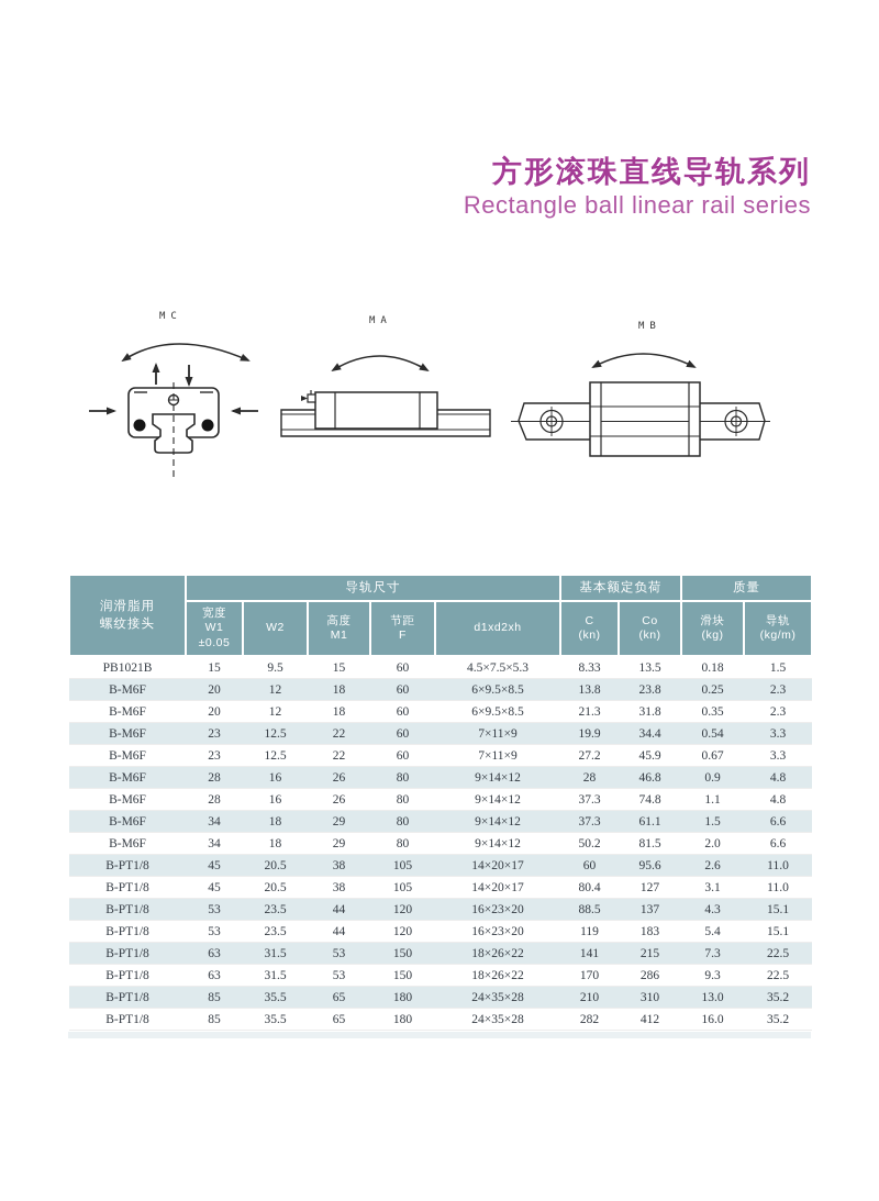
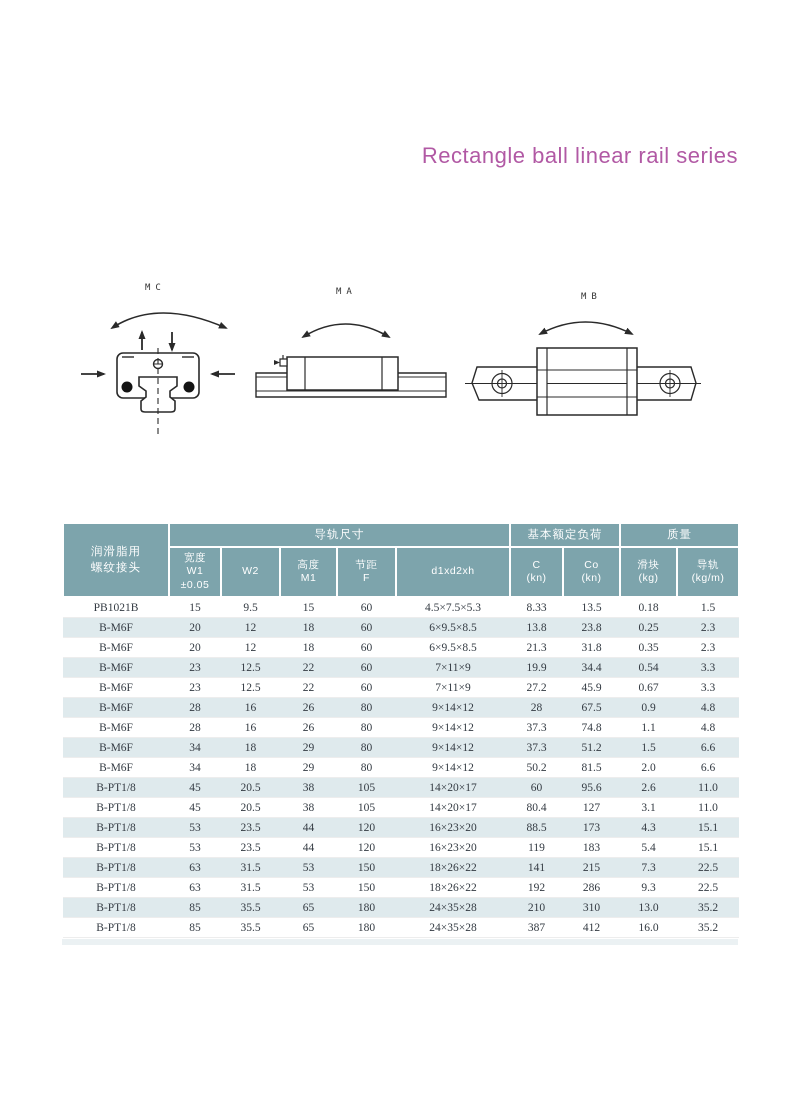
- 方形滚珠直线导轨系列
  Rectangle ball linear rail series
  MC
  MA
  MB
  润滑脂用 螺纹接头	导轨尺寸	基本额定负荷	质量
  宽度 W1 ±0.05	W2	高度 M1	节距 F	d1xd2xh	C (kn)	Co (kn)	滑块 (kg)	导轨 (kg/m)
  PB1021B	15	9.5	15	60	4.5×7.5×5.3	8.33	13.5	0.18	1.5
  B-M6F	20	12	18	60	6×9.5×8.5	13.8	23.8	0.25	2.3
  B-M6F	20	12	18	60	6×9.5×8.5	21.3	31.8	0.35	2.3
  B-M6F	23	12.5	22	60	7×11×9	19.9	34.4	0.54	3.3
  B-M6F	23	12.5	22	60	7×11×9	27.2	45.9	0.67	3.3
- B-M6F	28	16	26	80	9×14×12	28	46.8	0.9	4.8
+ B-M6F	28	16	26	80	9×14×12	28	67.5	0.9	4.8
  B-M6F	28	16	26	80	9×14×12	37.3	74.8	1.1	4.8
- B-M6F	34	18	29	80	9×14×12	37.3	61.1	1.5	6.6
+ B-M6F	34	18	29	80	9×14×12	37.3	51.2	1.5	6.6
  B-M6F	34	18	29	80	9×14×12	50.2	81.5	2.0	6.6
  B-PT1/8	45	20.5	38	105	14×20×17	60	95.6	2.6	11.0
  B-PT1/8	45	20.5	38	105	14×20×17	80.4	127	3.1	11.0
- B-PT1/8	53	23.5	44	120	16×23×20	88.5	137	4.3	15.1
+ B-PT1/8	53	23.5	44	120	16×23×20	88.5	173	4.3	15.1
  B-PT1/8	53	23.5	44	120	16×23×20	119	183	5.4	15.1
  B-PT1/8	63	31.5	53	150	18×26×22	141	215	7.3	22.5
- B-PT1/8	63	31.5	53	150	18×26×22	170	286	9.3	22.5
+ B-PT1/8	63	31.5	53	150	18×26×22	192	286	9.3	22.5
  B-PT1/8	85	35.5	65	180	24×35×28	210	310	13.0	35.2
- B-PT1/8	85	35.5	65	180	24×35×28	282	412	16.0	35.2
+ B-PT1/8	85	35.5	65	180	24×35×28	387	412	16.0	35.2
